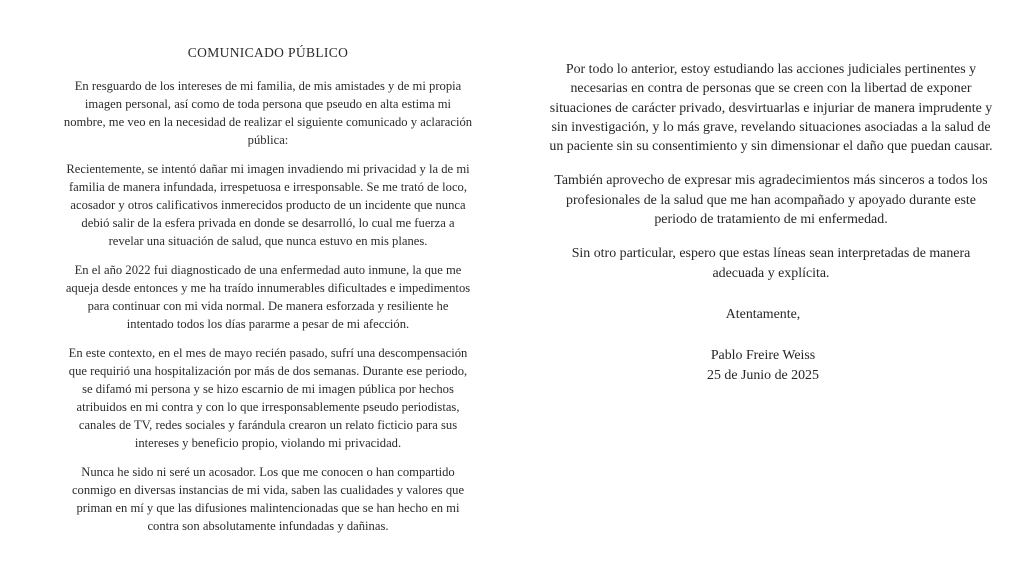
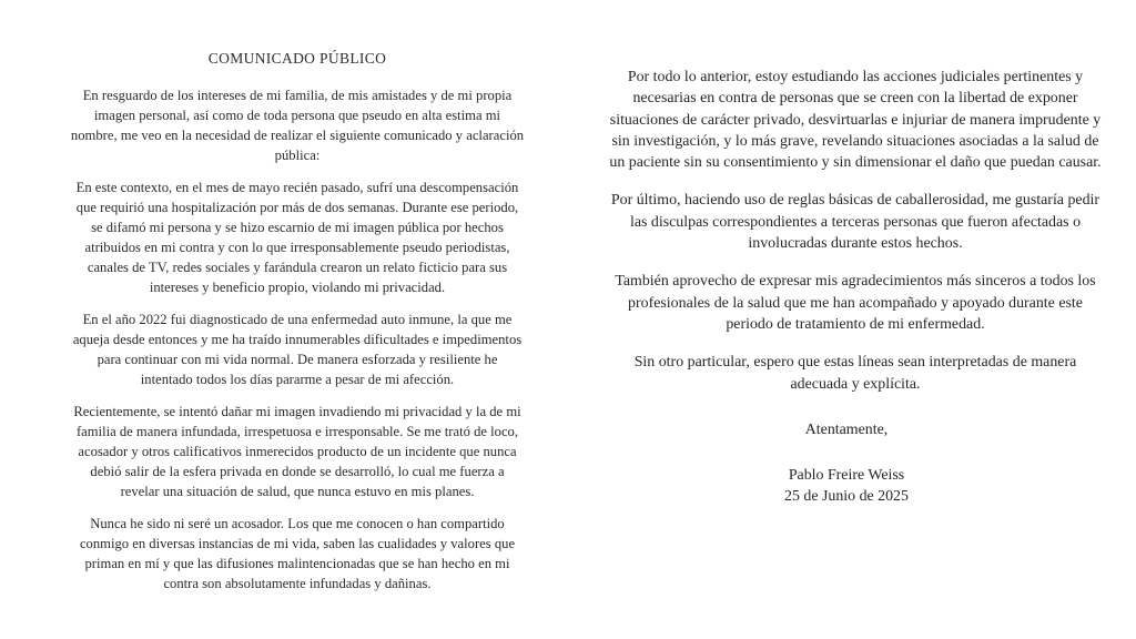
  COMUNICADO PÚBLICO
  En resguardo de los intereses de mi familia, de mis amistades y de mi propia imagen personal, así como de toda persona que pseudo en alta estima mi nombre, me veo en la necesidad de realizar el siguiente comunicado y aclaración pública:
- Recientemente, se intentó dañar mi imagen invadiendo mi privacidad y la de mi familia de manera infundada, irrespetuosa e irresponsable. Se me trató de loco, acosador y otros calificativos inmerecidos producto de un incidente que nunca debió salir de la esfera privada en donde se desarrolló, lo cual me fuerza a revelar una situación de salud, que nunca estuvo en mis planes.
+ En este contexto, en el mes de mayo recién pasado, sufrí una descompensación que requirió una hospitalización por más de dos semanas. Durante ese periodo, se difamó mi persona y se hizo escarnio de mi imagen pública por hechos atribuidos en mi contra y con lo que irresponsablemente pseudo periodistas, canales de TV, redes sociales y farándula crearon un relato ficticio para sus intereses y beneficio propio, violando mi privacidad.
  En el año 2022 fui diagnosticado de una enfermedad auto inmune, la que me aqueja desde entonces y me ha traído innumerables dificultades e impedimentos para continuar con mi vida normal. De manera esforzada y resiliente he intentado todos los días pararme a pesar de mi afección.
- En este contexto, en el mes de mayo recién pasado, sufrí una descompensación que requirió una hospitalización por más de dos semanas. Durante ese periodo, se difamó mi persona y se hizo escarnio de mi imagen pública por hechos atribuidos en mi contra y con lo que irresponsablemente pseudo periodistas, canales de TV, redes sociales y farándula crearon un relato ficticio para sus intereses y beneficio propio, violando mi privacidad.
+ Recientemente, se intentó dañar mi imagen invadiendo mi privacidad y la de mi familia de manera infundada, irrespetuosa e irresponsable. Se me trató de loco, acosador y otros calificativos inmerecidos producto de un incidente que nunca debió salir de la esfera privada en donde se desarrolló, lo cual me fuerza a revelar una situación de salud, que nunca estuvo en mis planes.
  Nunca he sido ni seré un acosador. Los que me conocen o han compartido conmigo en diversas instancias de mi vida, saben las cualidades y valores que priman en mí y que las difusiones malintencionadas que se han hecho en mi contra son absolutamente infundadas y dañinas.
  Por todo lo anterior, estoy estudiando las acciones judiciales pertinentes y necesarias en contra de personas que se creen con la libertad de exponer situaciones de carácter privado, desvirtuarlas e injuriar de manera imprudente y sin investigación, y lo más grave, revelando situaciones asociadas a la salud de un paciente sin su consentimiento y sin dimensionar el daño que puedan causar.
+ Por último, haciendo uso de reglas básicas de caballerosidad, me gustaría pedir las disculpas correspondientes a terceras personas que fueron afectadas o involucradas durante estos hechos.
  También aprovecho de expresar mis agradecimientos más sinceros a todos los profesionales de la salud que me han acompañado y apoyado durante este periodo de tratamiento de mi enfermedad.
  Sin otro particular, espero que estas líneas sean interpretadas de manera adecuada y explícita.
  Atentamente,
  Pablo Freire Weiss
  25 de Junio de 2025
